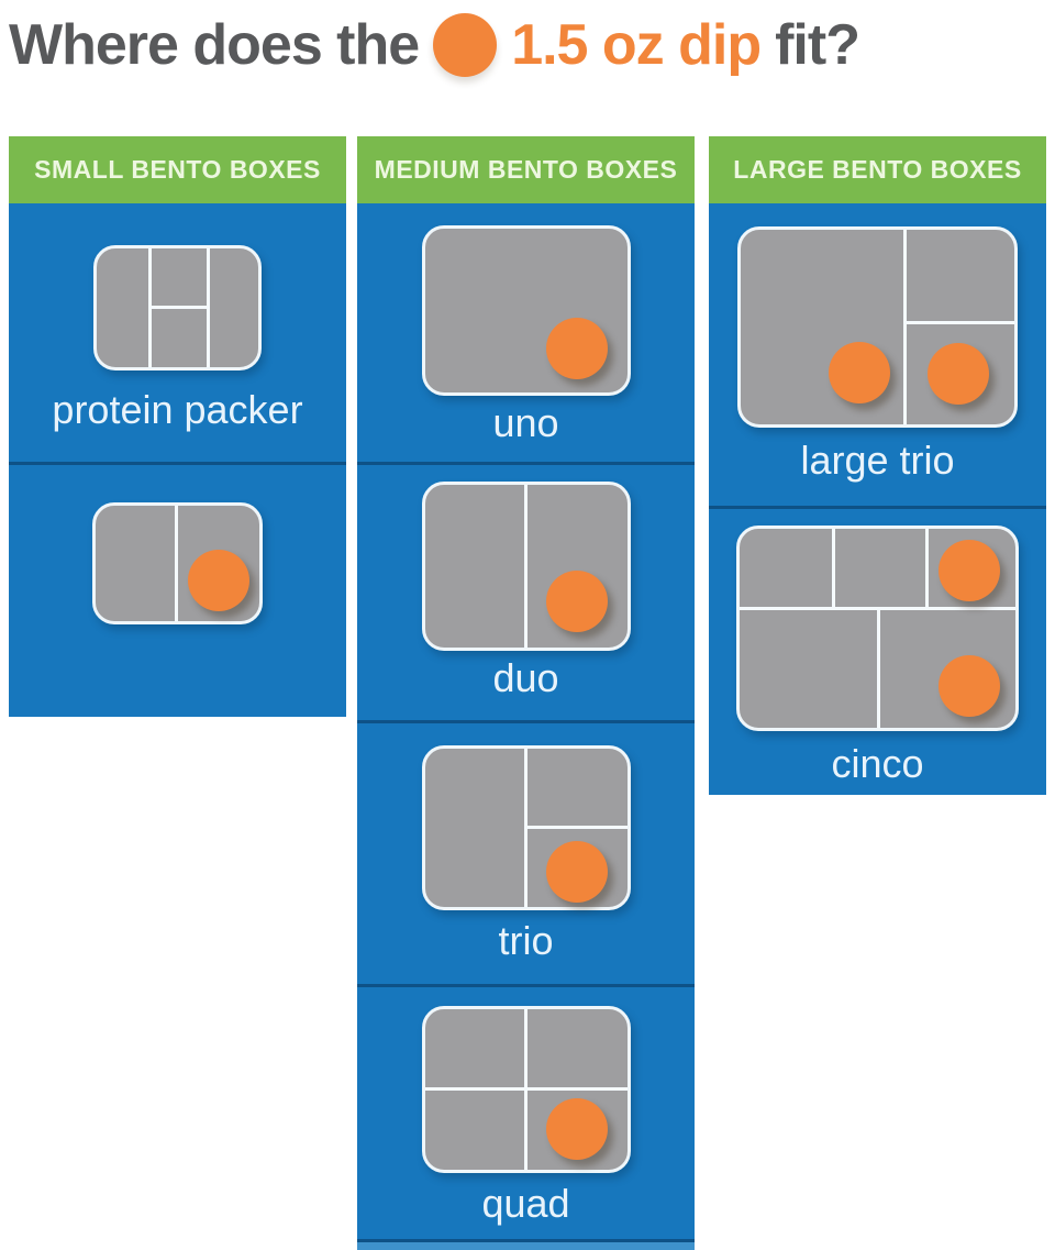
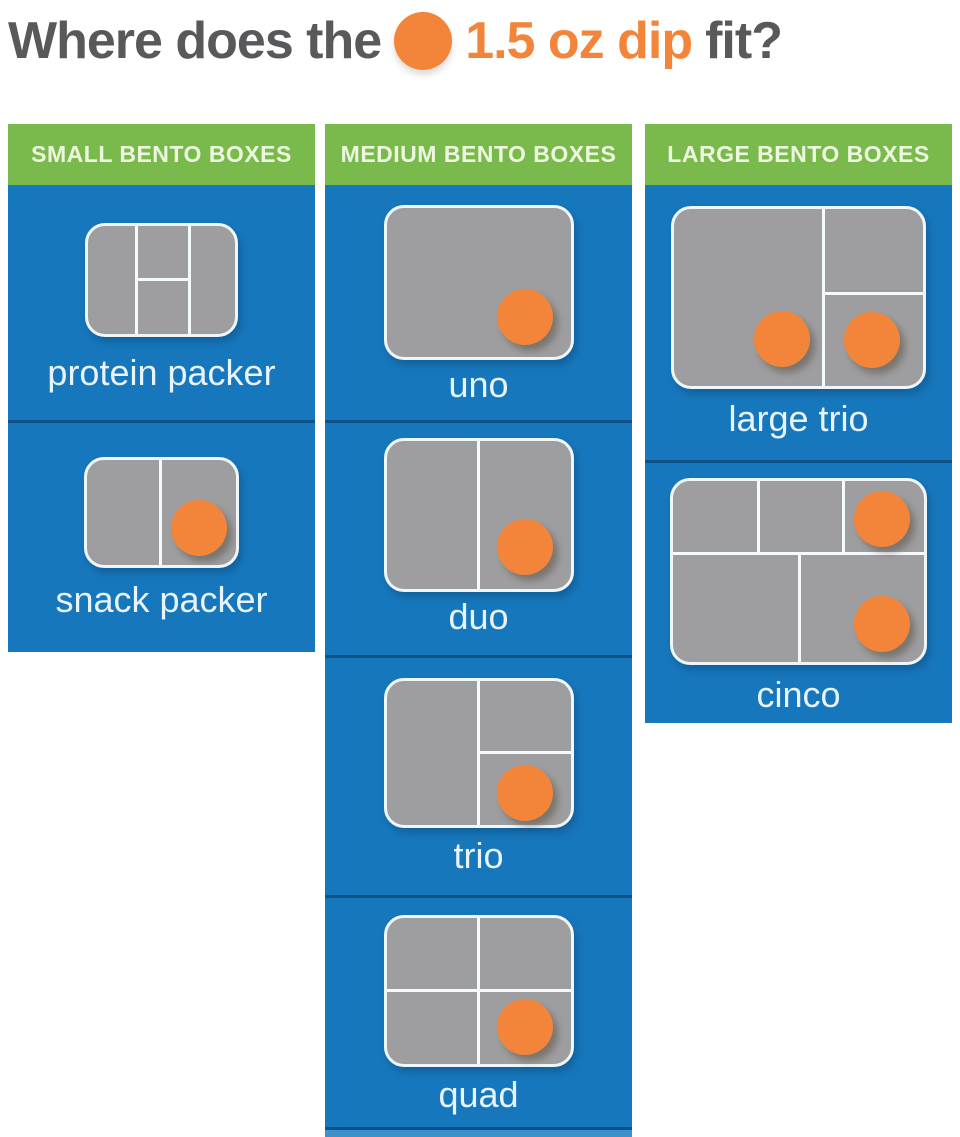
  Where does the
  1.5 oz dip
  fit?
  SMALL BENTO BOXES
  protein packer
+ snack packer
  MEDIUM BENTO BOXES
  uno
  duo
  trio
  quad
  LARGE BENTO BOXES
  large trio
  cinco
